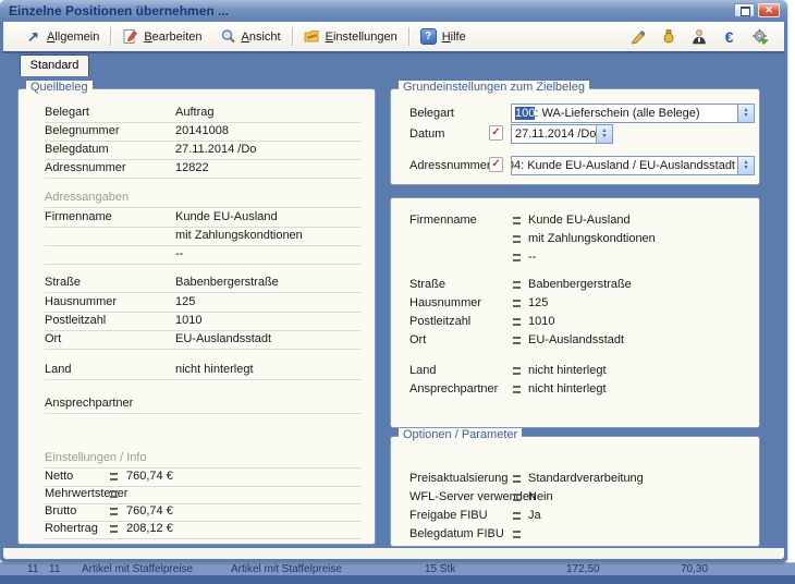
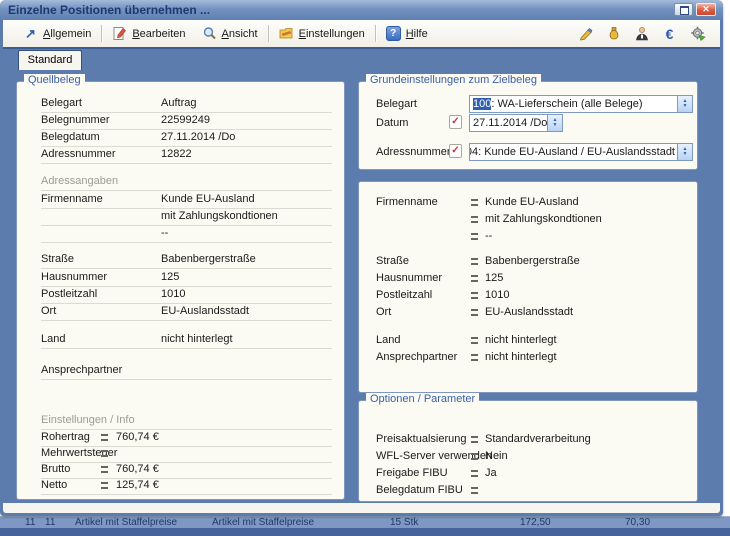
  11
  11
  Artikel mit Staffelpreise
  Artikel mit Staffelpreise
  15 Stk
  172,50
  70,30
  Einzelne Positionen übernehmen ...
  ✕
  ↗
  Allgemein
  Bearbeiten
  Ansicht
  Einstellungen
  ?
  Hilfe
  €
  Standard
  Quellbeleg
  Belegart
  Auftrag
  Belegnummer
- 20141008
+ 22599249
  Belegdatum
  27.11.2014 /Do
  Adressnummer
  12822
  Adressangaben
  Firmenname
  Kunde EU-Ausland
  mit Zahlungskondtionen
  --
  Straße
  Babenbergerstraße
  Hausnummer
  125
  Postleitzahl
  1010
  Ort
  EU-Auslandsstadt
  Land
  nicht hinterlegt
  Ansprechpartner
  Einstellungen / Info
- Netto
+ Rohertrag
  760,74 €
  Mehrwertsteuer
  Brutto
  760,74 €
- Rohertrag
+ Netto
- 208,12 €
+ 125,74 €
  Grundeinstellungen zum Zielbeleg
  Belegart
  100
  : WA-Lieferschein (alle Belege)
  Datum
  ✓
  27.11.2014 /Do
  Adressnumme
  ✓
  4: Kunde EU-Ausland / EU-Auslandsstadt
  Firmenname
  Kunde EU-Ausland
  mit Zahlungskondtionen
  --
  Straße
  Babenbergerstraße
  Hausnummer
  125
  Postleitzahl
  1010
  Ort
  EU-Auslandsstadt
  Land
  nicht hinterlegt
  Ansprechpartner
  nicht hinterlegt
  Optionen / Parameter
  Preisaktualsierung
  Standardverarbeitung
  WFL-Server verwenden
  Nein
  Freigabe FIBU
  Ja
  Belegdatum FIBU
